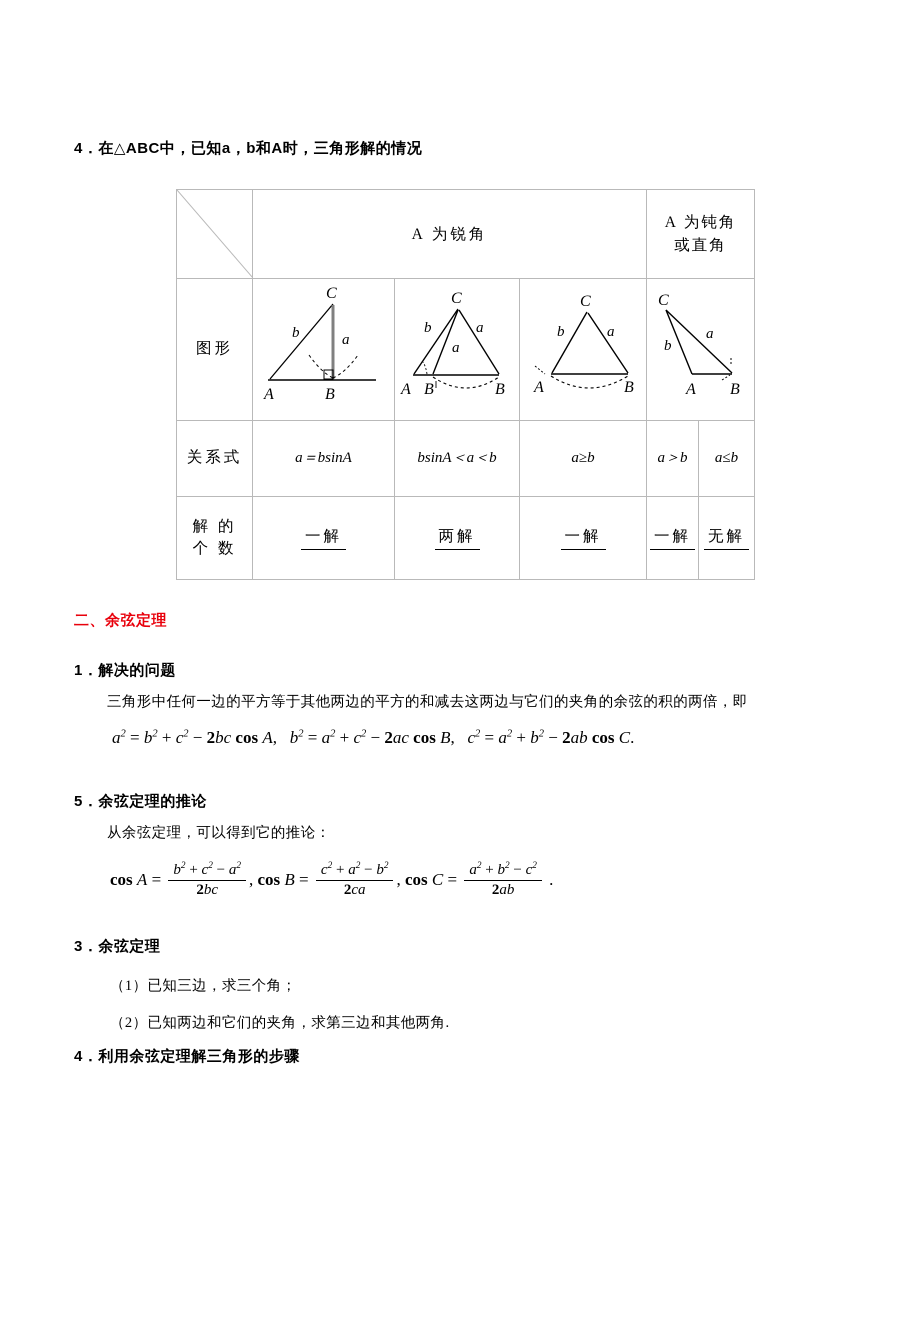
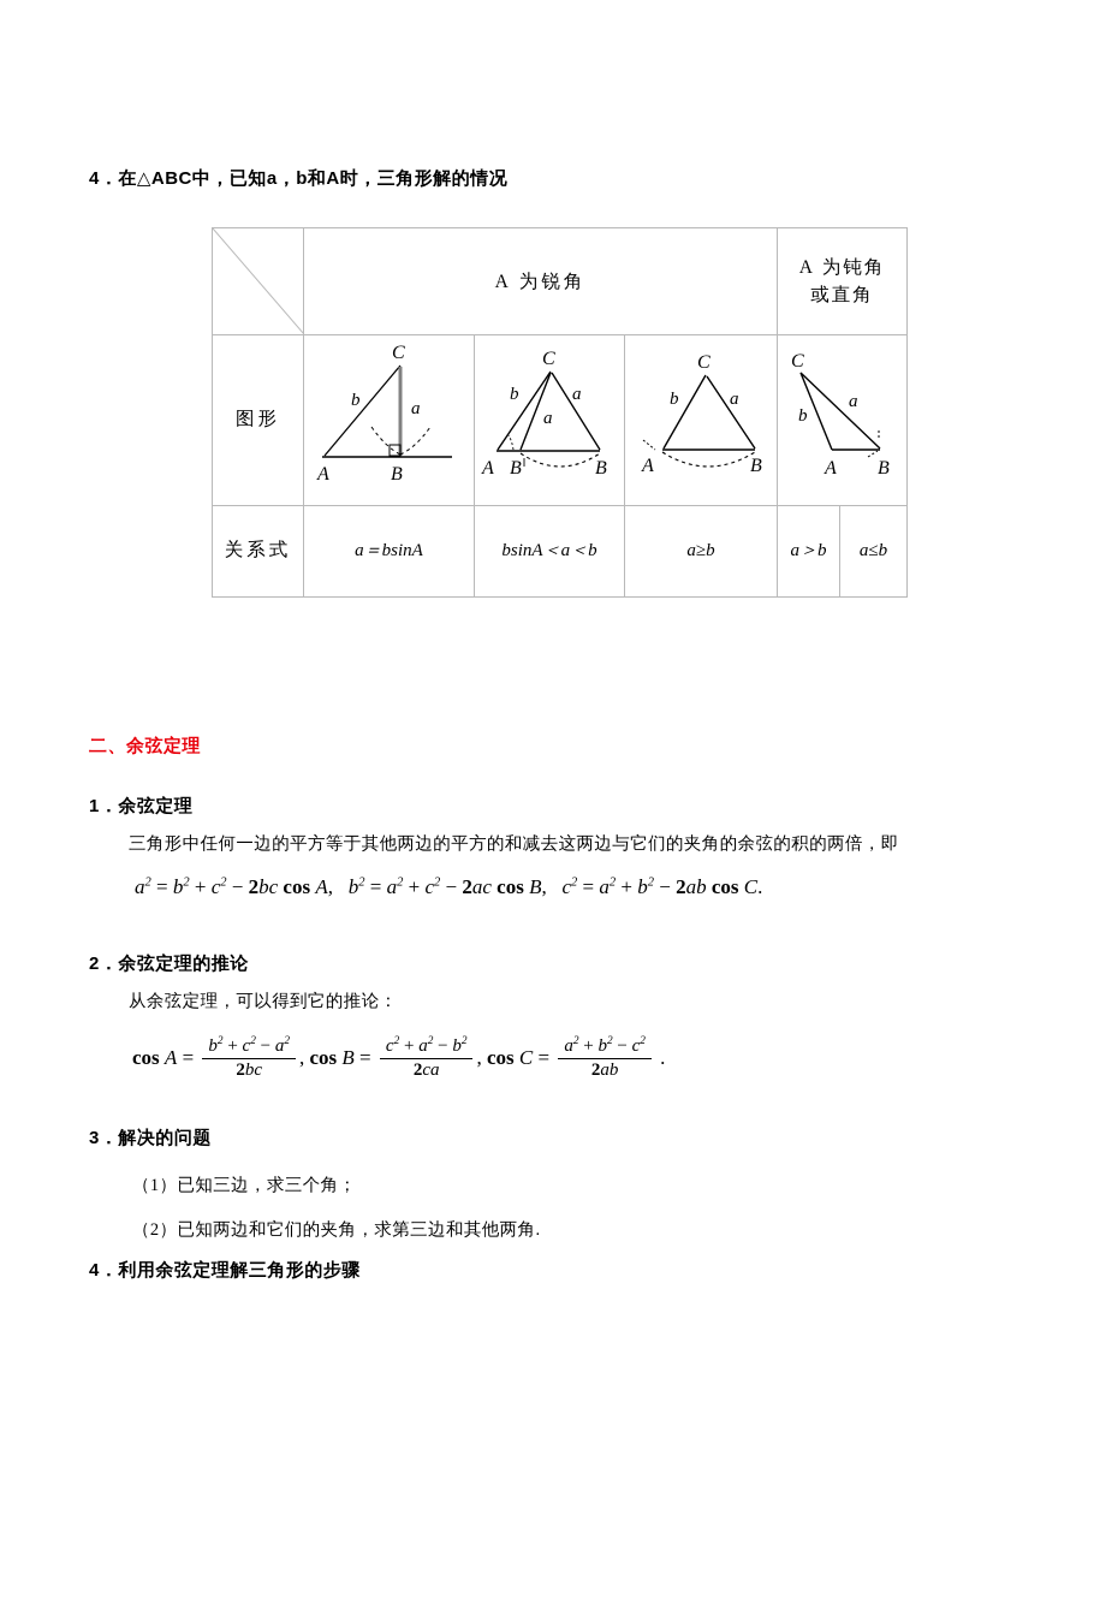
  4．在△ABC中，已知a，b和A时，三角形解的情况
  	A 为锐角	A 为钝角 或直角
  图形	C A B b a	C A B B b a a	C A B b a	C A B b a
  关系式	a＝bsinA	bsinA＜a＜b	a≥b	a＞b	a≤b
- 解 的 个 数	一解	两解	一解	一解	无解
  二、余弦定理
- 1．解决的问题
+ 1．余弦定理
  三角形中任何一边的平方等于其他两边的平方的和减去这两边与它们的夹角的余弦的积的两倍，即
  a2 = b2 + c2 − 2bc cos A, b2 = a2 + c2 − 2ac cos B, c2 = a2 + b2 − 2ab cos C.
- 5．余弦定理的推论
+ 2．余弦定理的推论
  从余弦定理，可以得到它的推论：
  cos A =
  b2 + c2 − a2
  2bc
  , cos B =
  c2 + a2 − b2
  2ca
  , cos C =
  a2 + b2 − c2
  2ab
  .
- 3．余弦定理
+ 3．解决的问题
  （1）已知三边，求三个角；
  （2）已知两边和它们的夹角，求第三边和其他两角.
  4．利用余弦定理解三角形的步骤
